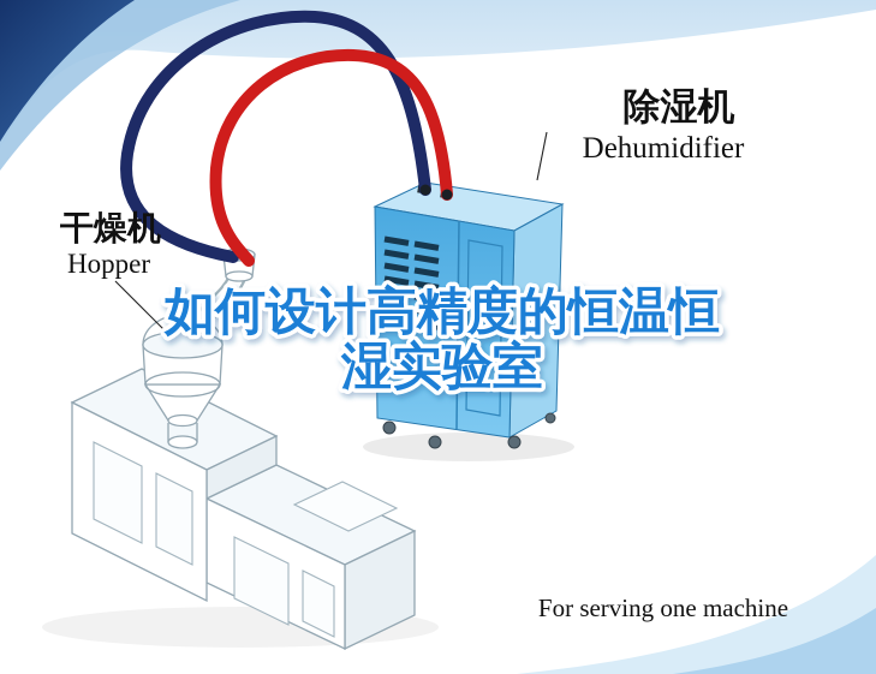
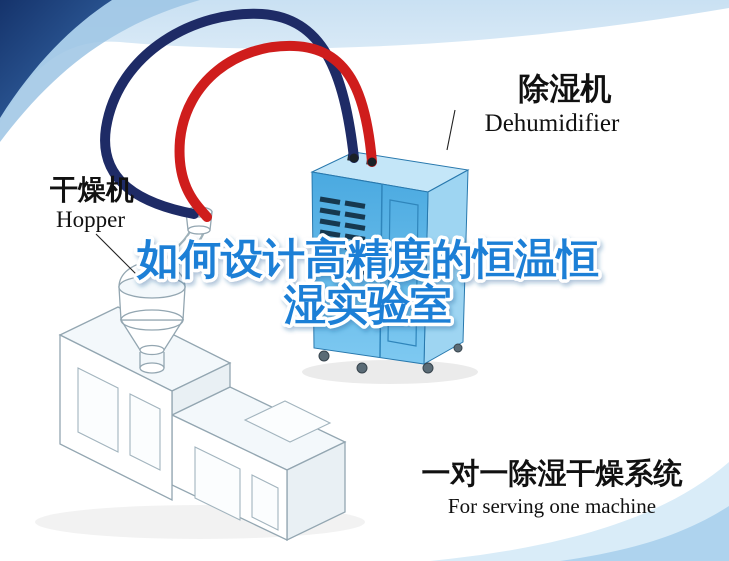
  除湿机
  Dehumidifier
  干燥机
  Hopper
  如何设计高精度的恒温恒
  湿实验室
+ 一对一除湿干燥系统
  For serving one machine
